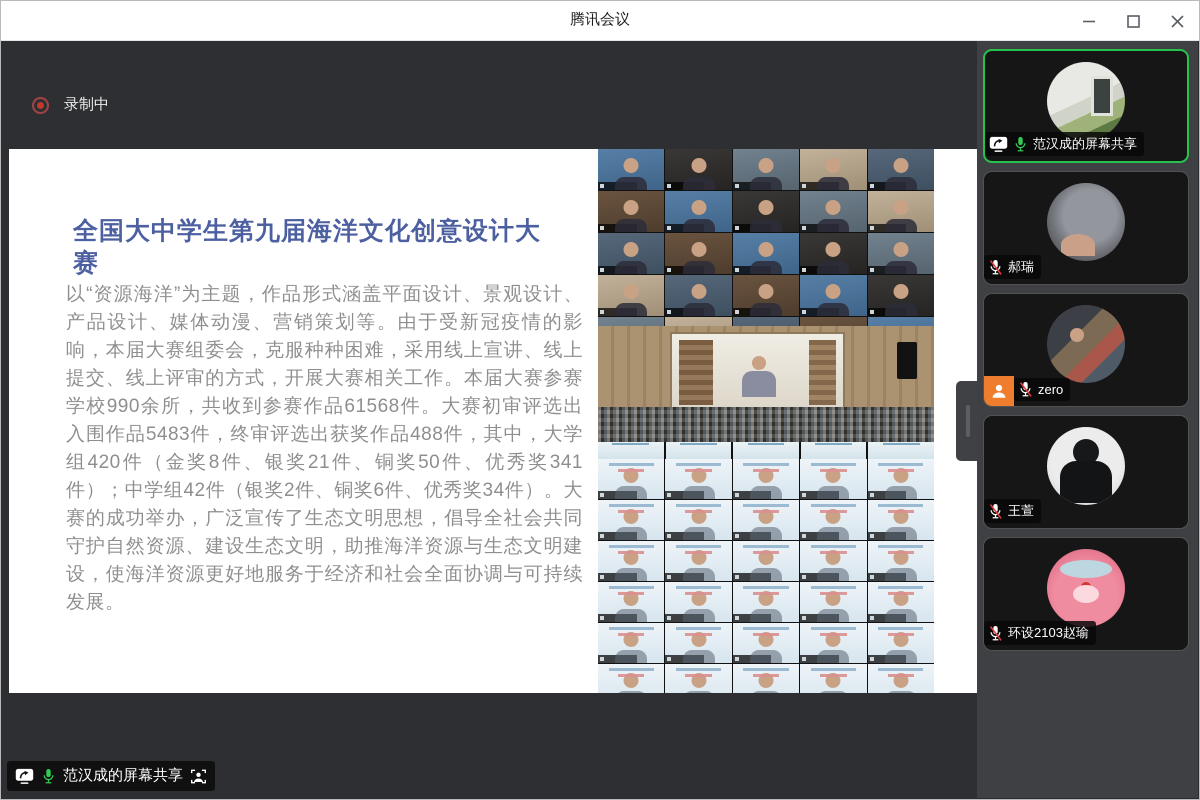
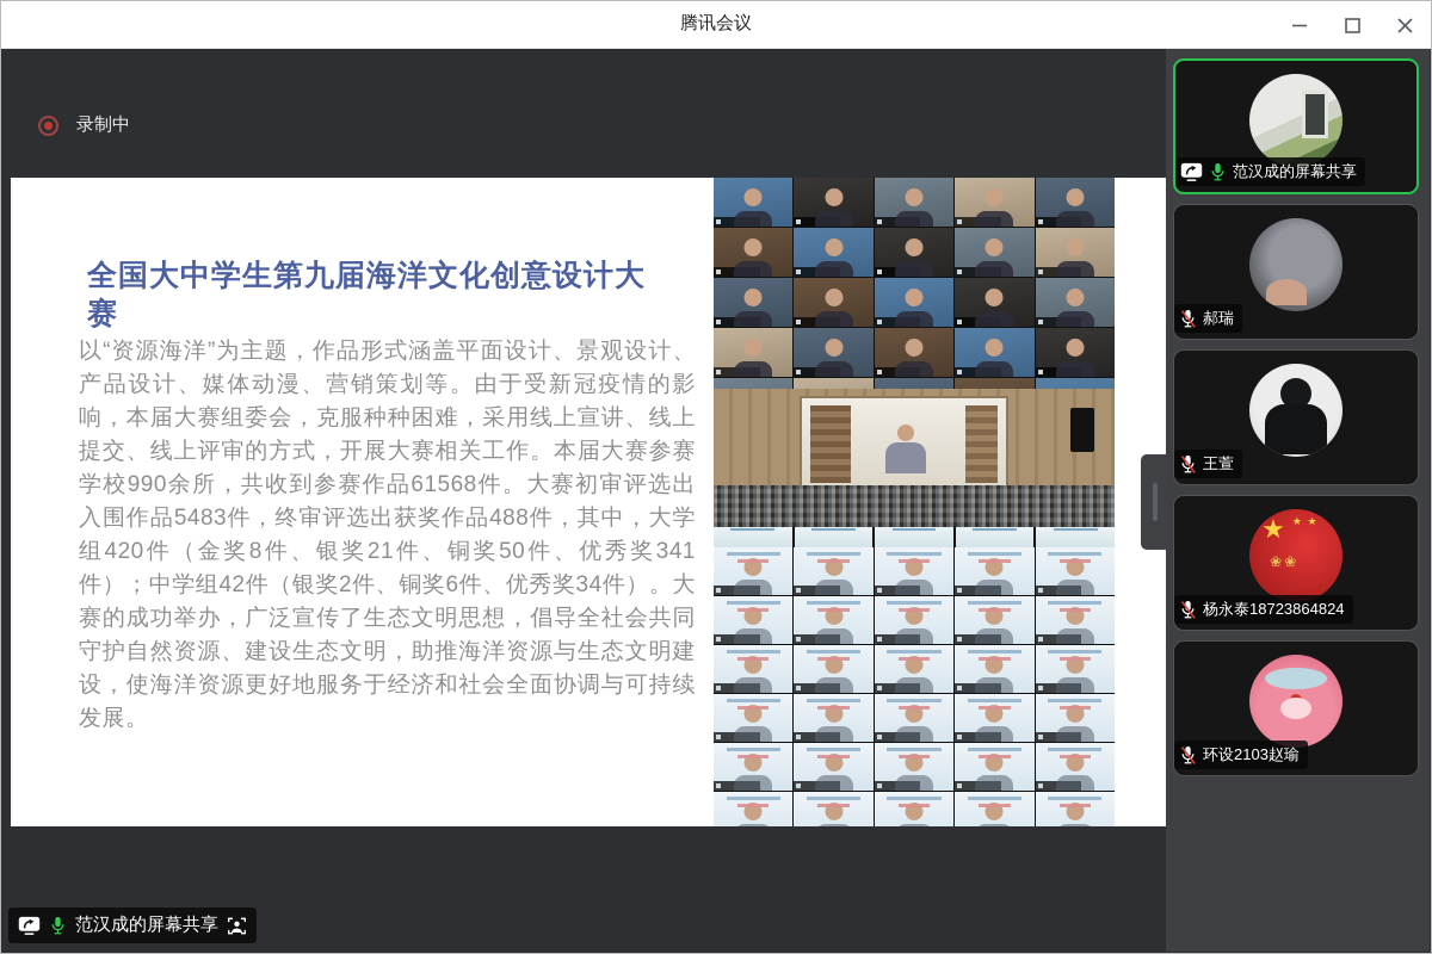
  腾讯会议
  录制中
  全国大中学生第九届海洋文化创意设计大赛
  以“资源海洋”为主题，作品形式涵盖平面设计、景观设计、产品设计、媒体动漫、营销策划等。由于受新冠疫情的影响，本届大赛组委会，克服种种困难，采用线上宣讲、线上提交、线上评审的方式，开展大赛相关工作。本届大赛参赛学校990余所，共收到参赛作品61568件。大赛初审评选出入围作品5483件，终审评选出获奖作品488件，其中，大学组420件（金奖8件、银奖21件、铜奖50件、优秀奖341件）；中学组42件（银奖2件、铜奖6件、优秀奖34件）。大赛的成功举办，广泛宣传了生态文明思想，倡导全社会共同守护自然资源、建设生态文明，助推海洋资源与生态文明建设，使海洋资源更好地服务于经济和社会全面协调与可持续发展。
  范汉成的屏幕共享
  范汉成的屏幕共享
  郝瑞
- zero
  王萱
+ ★
+ ★ ★
+ ❀❀
+ 杨永泰18723864824
  环设2103赵瑜
